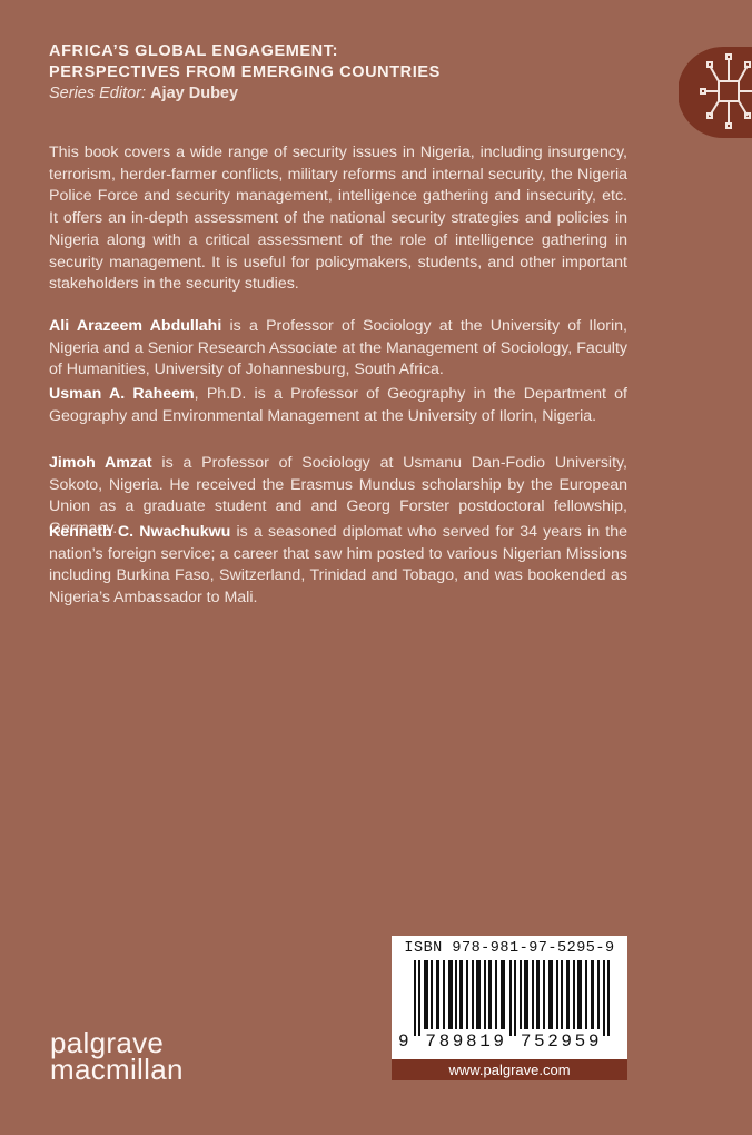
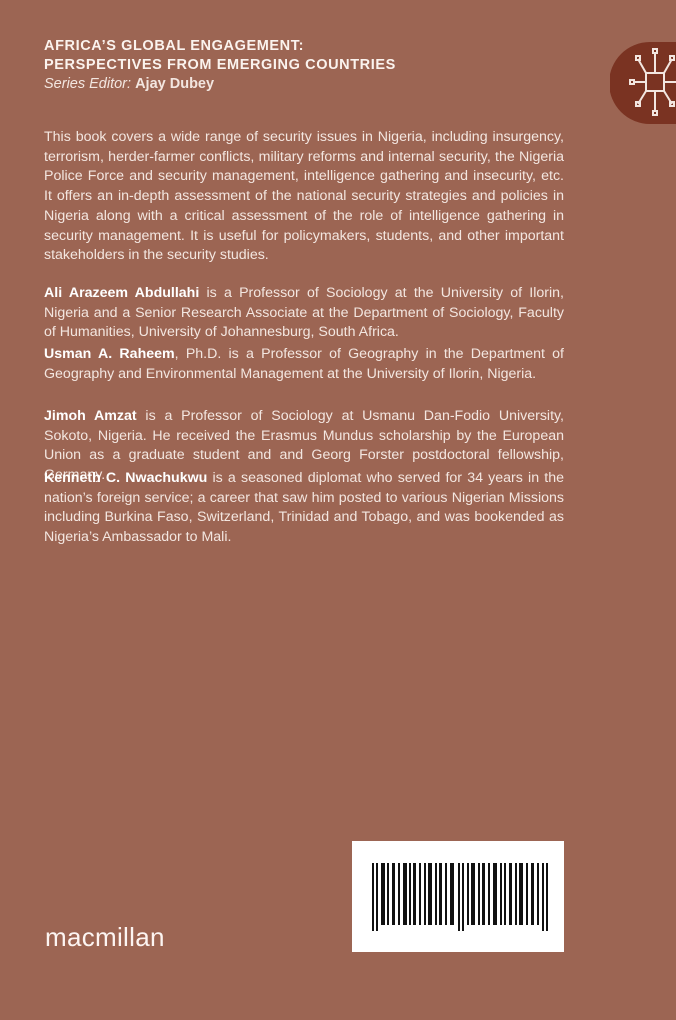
  AFRICA’S GLOBAL ENGAGEMENT:
  PERSPECTIVES FROM EMERGING COUNTRIES
  Series Editor: Ajay Dubey
  This book covers a wide range of security issues in Nigeria, including insurgency, terrorism, herder-farmer conflicts, military reforms and internal security, the Nigeria Police Force and security management, intelligence gathering and insecurity, etc. It offers an in-depth assessment of the national security strategies and policies in Nigeria along with a critical assessment of the role of intelligence gathering in security management. It is useful for policymakers, students, and other important stakeholders in the security studies.
- Ali Arazeem Abdullahi is a Professor of Sociology at the University of Ilorin, Nigeria and a Senior Research Associate at the Management of Sociology, Faculty of Humanities, University of Johannesburg, South Africa.
+ Ali Arazeem Abdullahi is a Professor of Sociology at the University of Ilorin, Nigeria and a Senior Research Associate at the Department of Sociology, Faculty of Humanities, University of Johannesburg, South Africa.
  Usman A. Raheem, Ph.D. is a Professor of Geography in the Department of Geography and Environmental Management at the University of Ilorin, Nigeria.
  Jimoh Amzat is a Professor of Sociology at Usmanu Dan-Fodio University, Sokoto, Nigeria. He received the Erasmus Mundus scholarship by the European Union as a graduate student and and Georg Forster postdoctoral fellowship, Germany.
  Kenneth C. Nwachukwu is a seasoned diplomat who served for 34 years in the nation’s foreign service; a career that saw him posted to various Nigerian Missions including Burkina Faso, Switzerland, Trinidad and Tobago, and was bookended as Nigeria’s Ambassador to Mali.
- ISBN 978-981-97-5295-9
- 9 789819 752959
- www.palgrave.com
- palgrave
  macmillan
